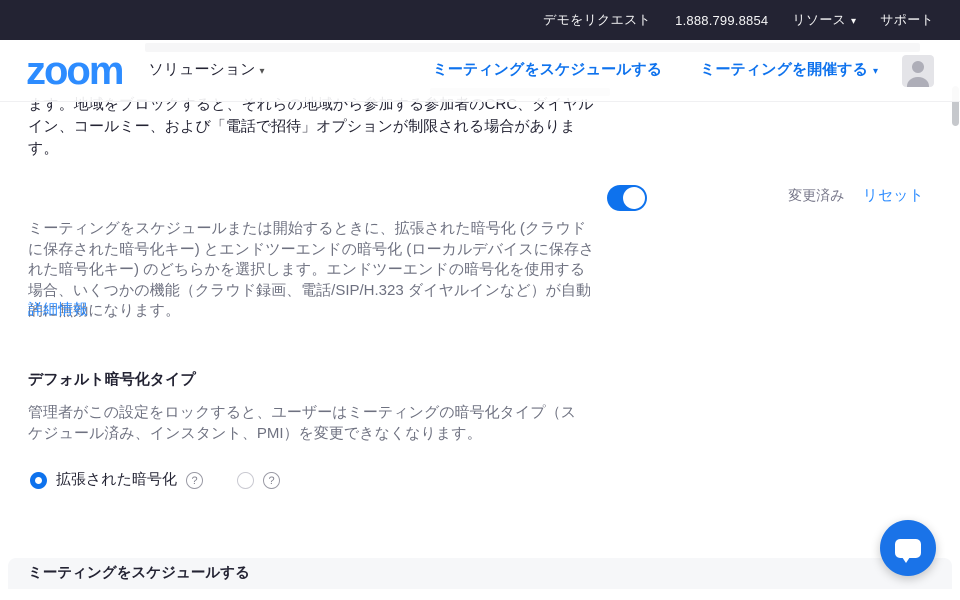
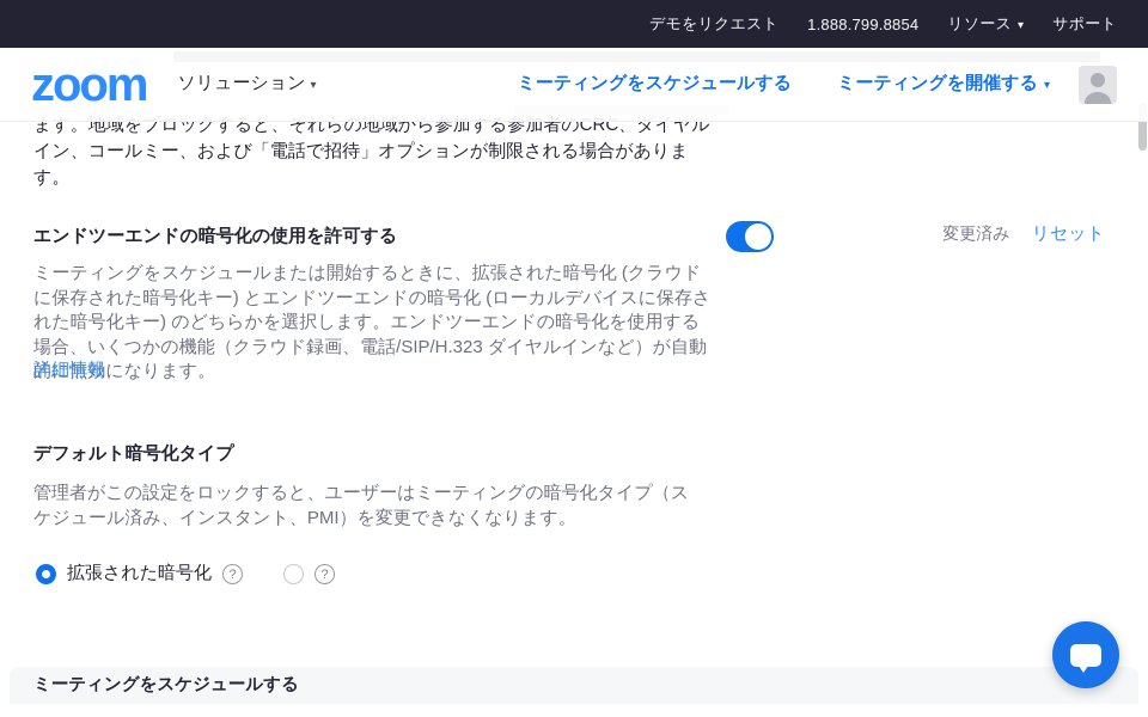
  デモをリクエスト
  1.888.799.8854
  リソース ▾
  サポート
  ます。地域をブロックすると、それらの地域から参加する参加者のCRC、ダイヤルイン、コールミー、および「電話で招待」オプションが制限される場合があります。
  zoom
  ソリューション ▾
  ミーティングをスケジュールする
  ミーティングを開催する ▾
+ エンドツーエンドの暗号化の使用を許可する
  変更済み
  リセット
  ミーティングをスケジュールまたは開始するときに、拡張された暗号化 (クラウドに保存された暗号化キー) とエンドツーエンドの暗号化 (ローカルデバイスに保存された暗号化キー) のどちらかを選択します。エンドツーエンドの暗号化を使用する場合、いくつかの機能（クラウド録画、電話/SIP/H.323 ダイヤルインなど）が自動的に無効になります。
  詳細情報
  デフォルト暗号化タイプ
  管理者がこの設定をロックすると、ユーザーはミーティングの暗号化タイプ（スケジュール済み、インスタント、PMI）を変更できなくなります。
  拡張された暗号化
  ?
  ?
  ミーティングをスケジュールする
